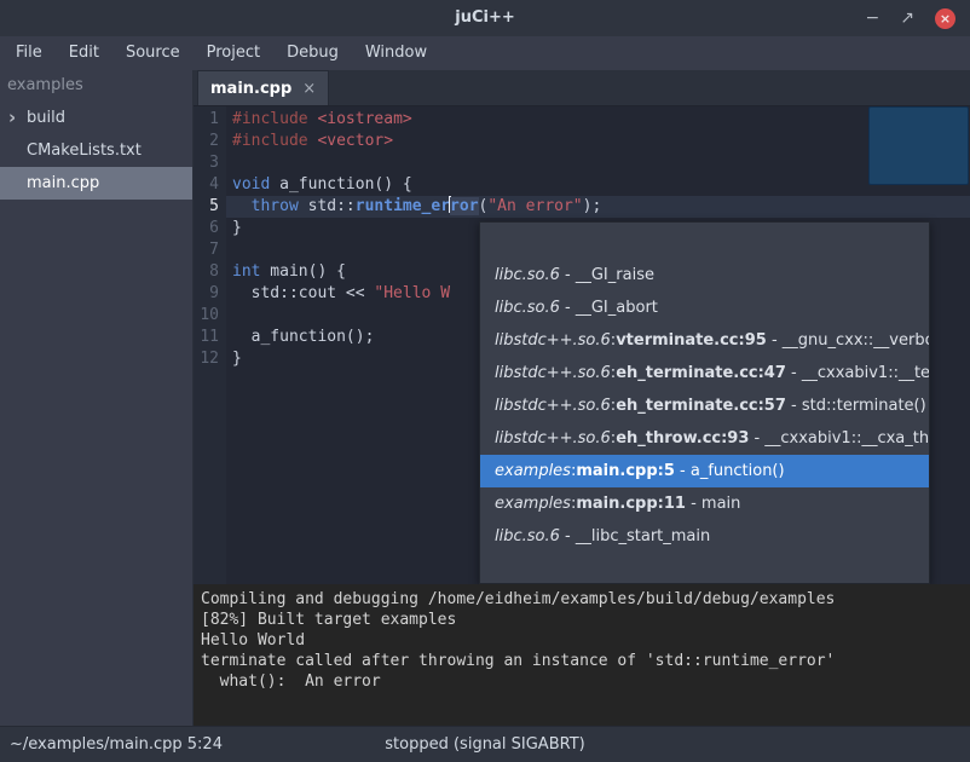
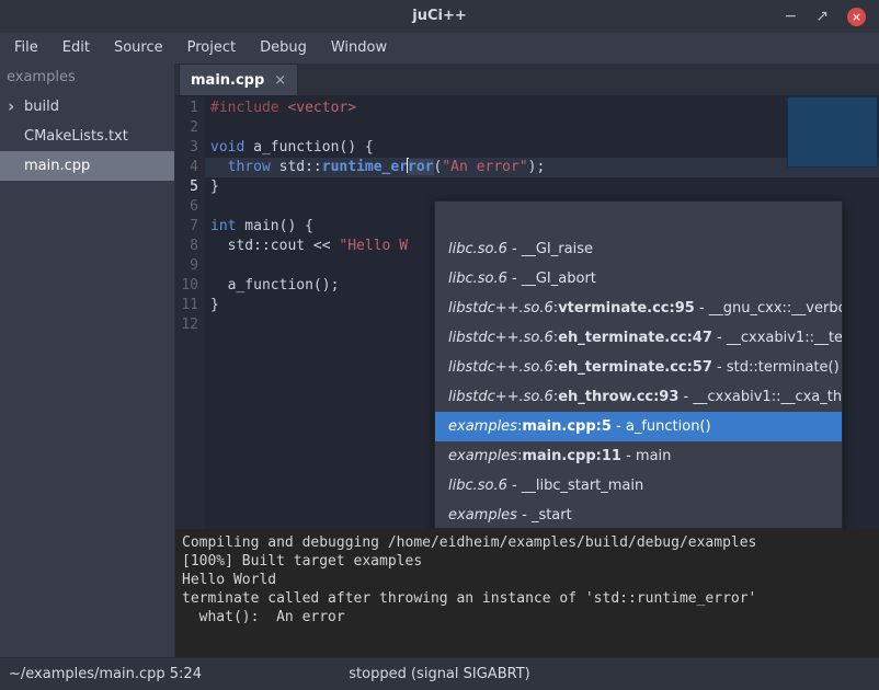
  juCi++
  −
  ↗
  ×
  File
  Edit
  Source
  Project
  Debug
  Window
  examples
  ›
  build
  CMakeLists.txt
  main.cpp
  main.cpp
  ×
  1
  2
  3
  4
  5
  6
  7
  8
  9
  10
  11
  12
- #include <iostream>
  #include <vector>
  void a_function() {
  throw std::runtime_error("An error");
  }
  int main() {
  std::cout << "Hello W
  a_function();
  }
  libc.so.6 - __GI_raise
  libc.so.6 - __GI_abort
  libstdc++.so.6:vterminate.cc:95 - __gnu_cxx::__verb
  libstdc++.so.6:eh_terminate.cc:47 - __cxxabiv1::__te
  libstdc++.so.6:eh_terminate.cc:57 - std::terminate()
  libstdc++.so.6:eh_throw.cc:93 - __cxxabiv1::__cxa_th
  examples:main.cpp:5 - a_function()
  examples:main.cpp:11 - main
  libc.so.6 - __libc_start_main
+ examples - _start
  Compiling and debugging /home/eidheim/examples/build/debug/examples
- [82%] Built target examples
+ [100%] Built target examples
  Hello World
  terminate called after throwing an instance of 'std::runtime_error'
  what(): An error
  ~/examples/main.cpp 5:24
  stopped (signal SIGABRT)
